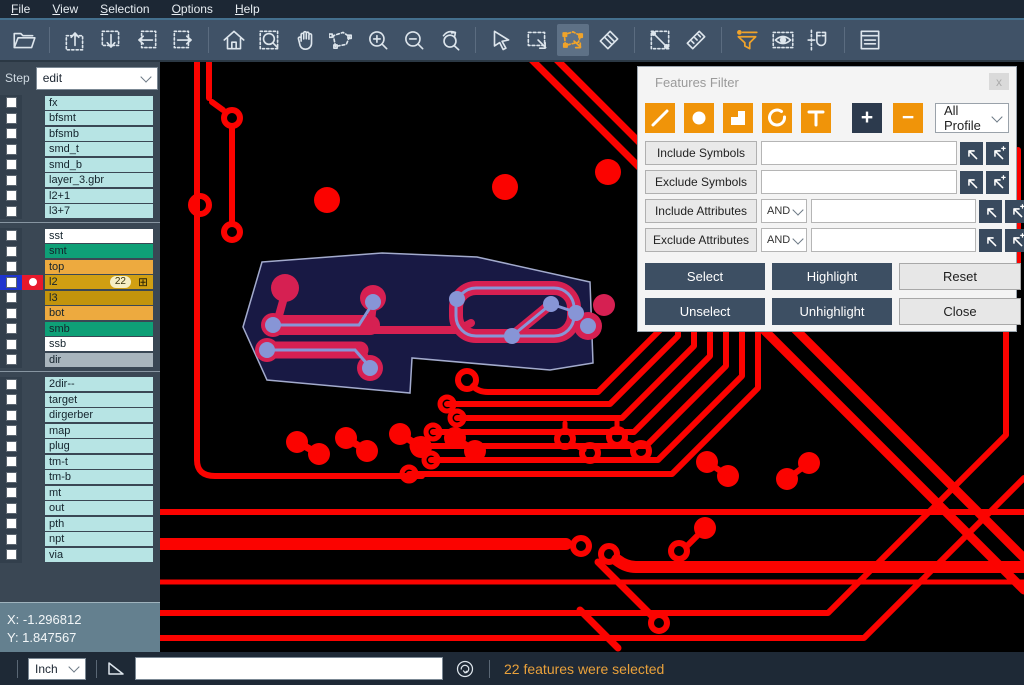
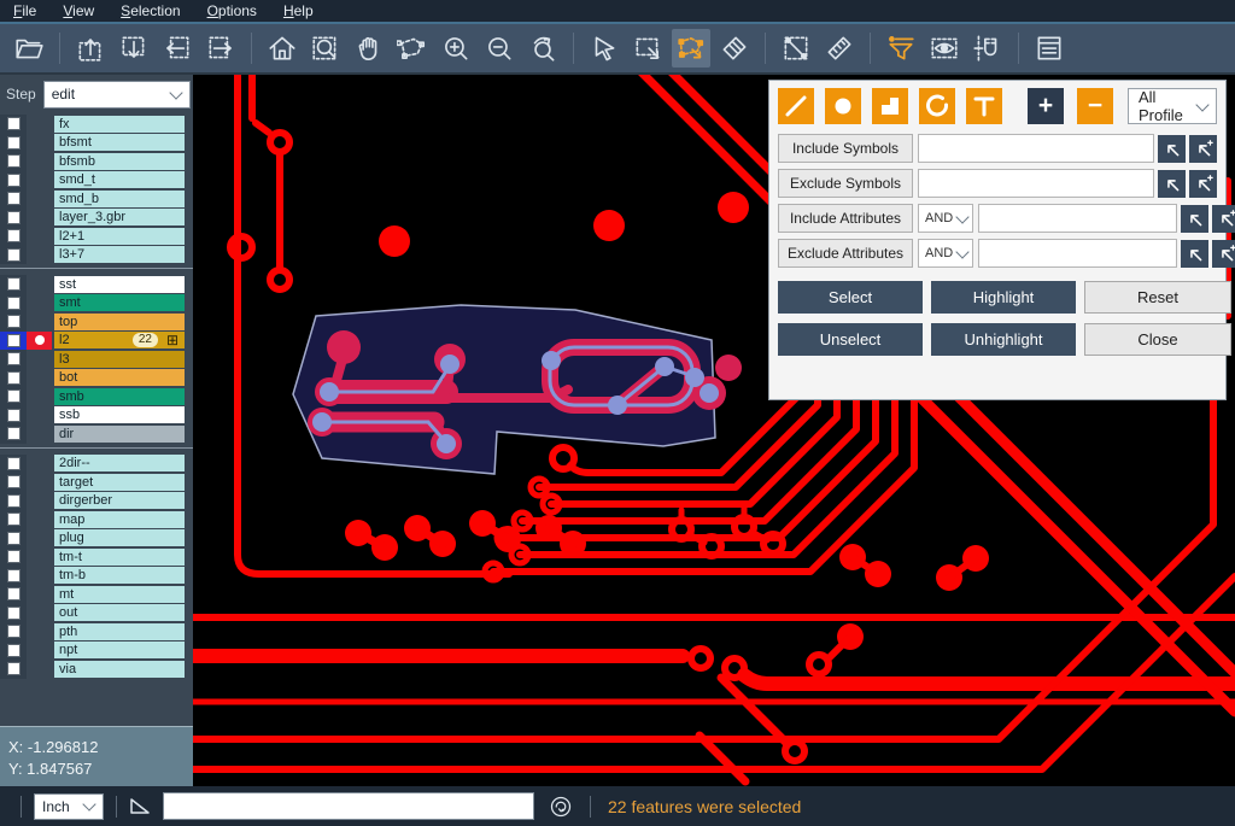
  File
  View
  Selection
  Options
  Help
  Step
  edit
  fx
  bfsmt
  bfsmb
  smd_t
  smd_b
  layer_3.gbr
  l2+1
  l3+7
  sst
  smt
  top
  l2
  22
  ⊞
  l3
  bot
  smb
  ssb
  dir
  2dir--
  target
  dirgerber
  map
  plug
  tm-t
  tm-b
  mt
  out
  pth
  npt
  via
  X: -1.296812
  Y: 1.847567
- Features Filter
- x
  +
  −
  All Profile
  Include Symbols
  Exclude Symbols
  Include Attributes
  AND
  Exclude Attributes
  AND
  Select
  Highlight
  Reset
  Unselect
  Unhighlight
  Close
  Inch
  22 features were selected
